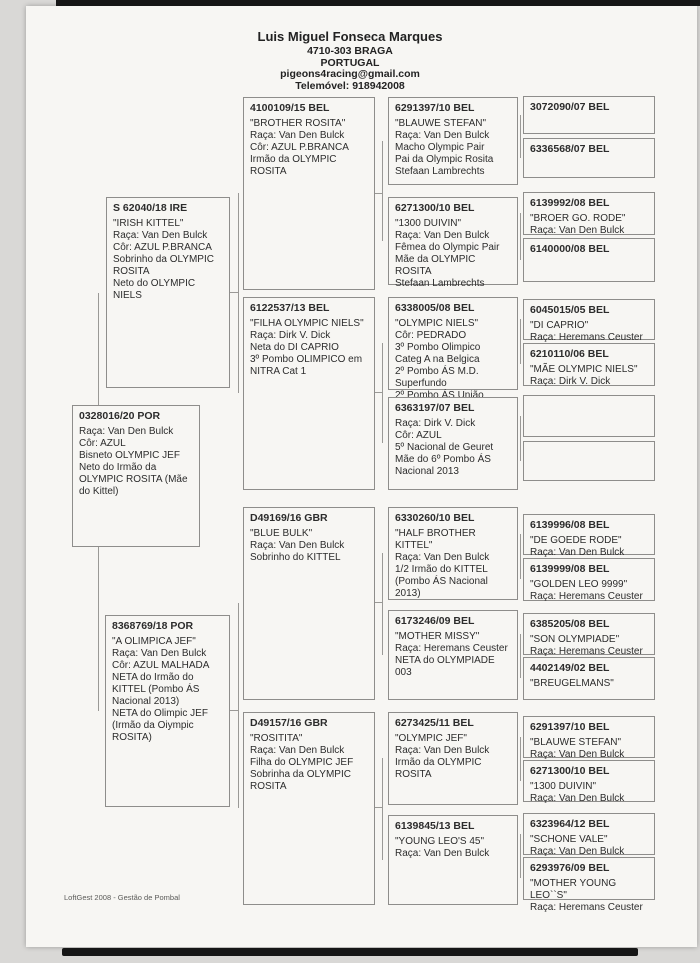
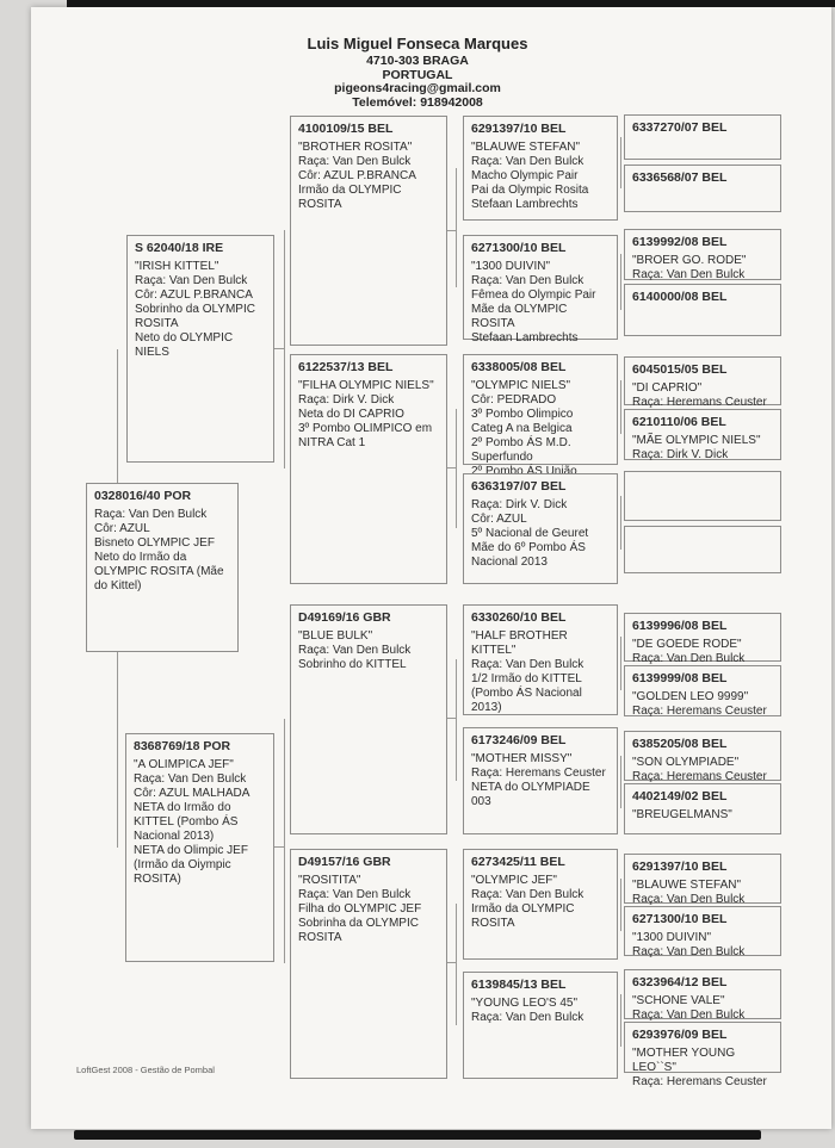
  Luis Miguel Fonseca Marques
  4710-303 BRAGA
  PORTUGAL
  pigeons4racing@gmail.com
  Telemóvel: 918942008
- 0328016/20 POR
+ 0328016/40 POR
  Raça: Van Den Bulck
  Côr: AZUL
  Bisneto OLYMPIC JEF
  Neto do Irmão da OLYMPIC ROSITA (Mãe do Kittel)
  S 62040/18 IRE
  "IRISH KITTEL"
  Raça: Van Den Bulck
  Côr: AZUL P.BRANCA
  Sobrinho da OLYMPIC ROSITA
  Neto do OLYMPIC NIELS
  8368769/18 POR
  "A OLIMPICA JEF"
  Raça: Van Den Bulck
  Côr: AZUL MALHADA
  NETA do Irmão do KITTEL (Pombo ÁS Nacional 2013)
  NETA do Olimpic JEF (Irmão da Oiympic ROSITA)
  4100109/15 BEL
  "BROTHER ROSITA"
  Raça: Van Den Bulck
  Côr: AZUL P.BRANCA
  Irmão da OLYMPIC ROSITA
  6122537/13 BEL
  "FILHA OLYMPIC NIELS"
  Raça: Dirk V. Dick
  Neta do DI CAPRIO
  3º Pombo OLIMPICO em NITRA Cat 1
  D49169/16 GBR
  "BLUE BULK"
  Raça: Van Den Bulck
  Sobrinho do KITTEL
  D49157/16 GBR
  "ROSITITA"
  Raça: Van Den Bulck
  Filha do OLYMPIC JEF
  Sobrinha da OLYMPIC ROSITA
  6291397/10 BEL
  "BLAUWE STEFAN"
  Raça: Van Den Bulck
  Macho Olympic Pair
  Pai da Olympic Rosita
  Stefaan Lambrechts
  6271300/10 BEL
  "1300 DUIVIN"
  Raça: Van Den Bulck
  Fêmea do Olympic Pair
  Mãe da OLYMPIC ROSITA
  Stefaan Lambrechts
  6338005/08 BEL
  "OLYMPIC NIELS"
  Côr: PEDRADO
  3º Pombo Olimpico
  Categ A na Belgica
  2º Pombo ÁS M.D. Superfundo
  2º Pombo ÁS União
  6363197/07 BEL
  Raça: Dirk V. Dick
  Côr: AZUL
  5º Nacional de Geuret
  Mãe do 6º Pombo ÁS Nacional 2013
  6330260/10 BEL
  "HALF BROTHER KITTEL"
  Raça: Van Den Bulck
  1/2 Irmão do KITTEL
  (Pombo ÁS Nacional 2013)
  6173246/09 BEL
  "MOTHER MISSY"
  Raça: Heremans Ceuster
  NETA do OLYMPIADE 003
  6273425/11 BEL
  "OLYMPIC JEF"
  Raça: Van Den Bulck
  Irmão da OLYMPIC ROSITA
  6139845/13 BEL
  "YOUNG LEO'S 45"
  Raça: Van Den Bulck
- 3072090/07 BEL
+ 6337270/07 BEL
  6336568/07 BEL
  6139992/08 BEL
  "BROER GO. RODE"
  Raça: Van Den Bulck
  6140000/08 BEL
  6045015/05 BEL
  "DI CAPRIO"
  Raça: Heremans Ceuster
  6210110/06 BEL
  "MÃE OLYMPIC NIELS"
  Raça: Dirk V. Dick
  6139996/08 BEL
  "DE GOEDE RODE"
  Raça: Van Den Bulck
  6139999/08 BEL
  "GOLDEN LEO 9999"
  Raça: Heremans Ceuster
  6385205/08 BEL
  "SON OLYMPIADE"
  Raça: Heremans Ceuster
  4402149/02 BEL
  "BREUGELMANS"
  6291397/10 BEL
  "BLAUWE STEFAN"
  Raça: Van Den Bulck
  6271300/10 BEL
  "1300 DUIVIN"
  Raça: Van Den Bulck
  6323964/12 BEL
  "SCHONE VALE"
  Raça: Van Den Bulck
  6293976/09 BEL
  "MOTHER YOUNG LEO``S"
  Raça: Heremans Ceuster
  LoftGest 2008 - Gestão de Pombal
